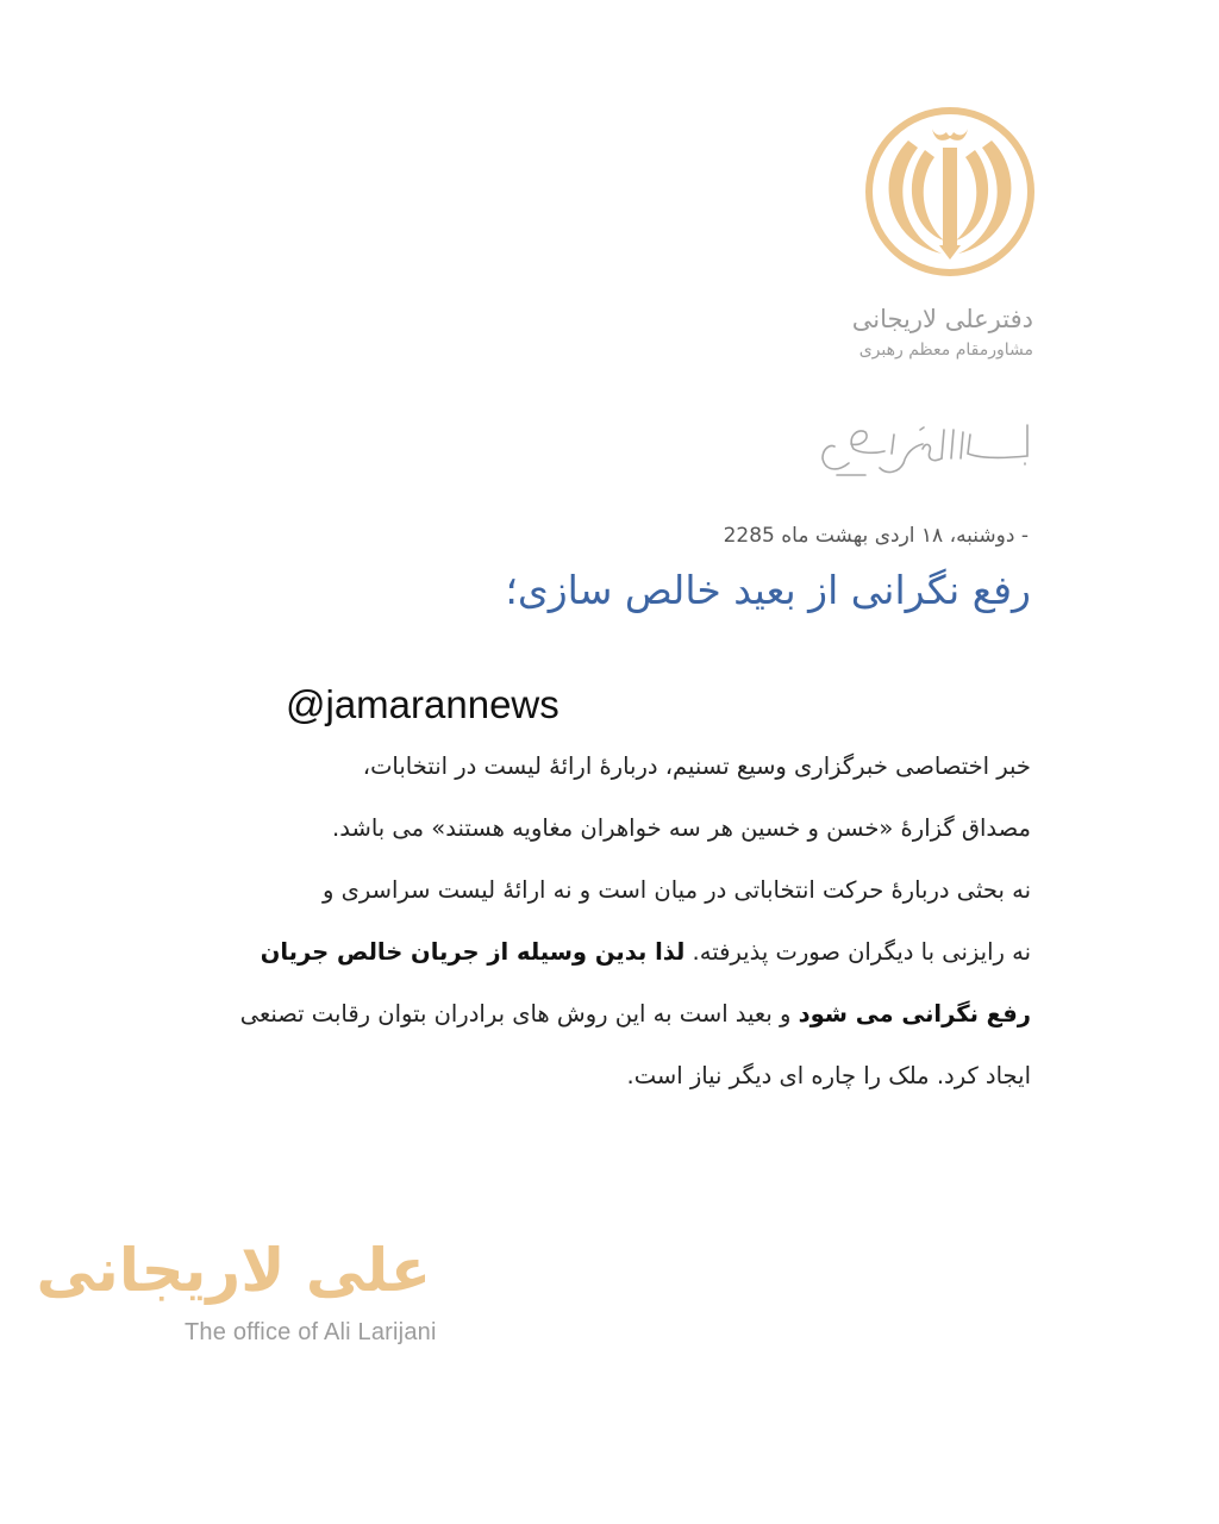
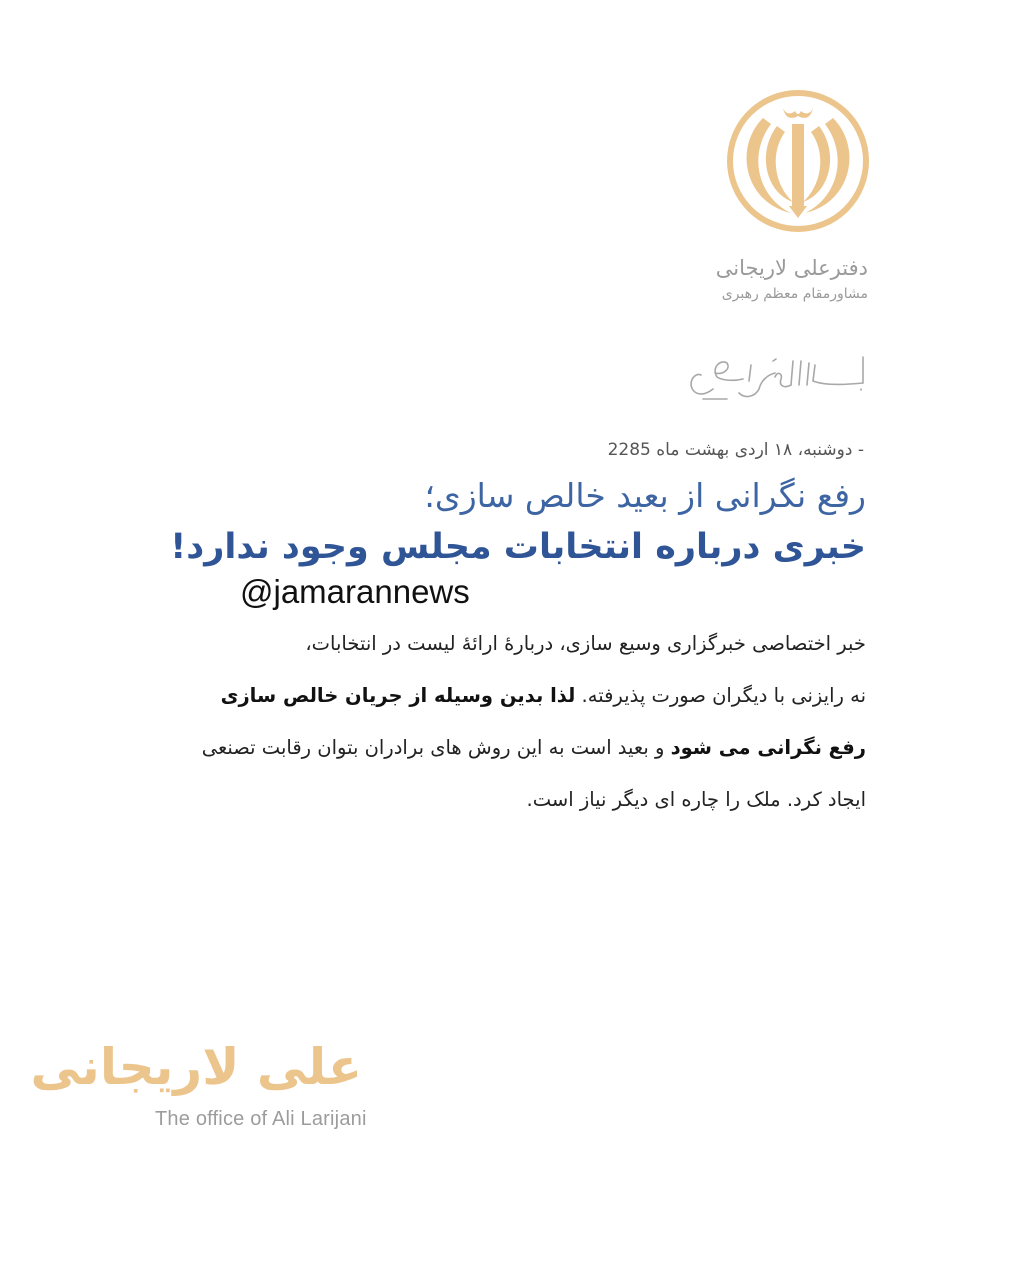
  دفترعلی لاریجانی
  مشاورمقام معظم رهبری
  - دوشنبه، ۱۸ اردی بهشت ماه 2285
  رفع نگرانی از بعید خالص سازی؛
+ خبری درباره انتخابات مجلس وجود ندارد!
  @jamarannews
- خبر اختصاصی خبرگزاری وسیع تسنیم، دربارهٔ ارائهٔ لیست در انتخابات،
+ خبر اختصاصی خبرگزاری وسیع سازی، دربارهٔ ارائهٔ لیست در انتخابات،
- مصداق گزارهٔ «خسن و خسین هر سه خواهران مغاویه هستند» می باشد.
- نه بحثی دربارهٔ حرکت انتخاباتی در میان است و نه ارائهٔ لیست سراسری و
- نه رایزنی با دیگران صورت پذیرفته. لذا بدین وسیله از جریان خالص جریان
+ نه رایزنی با دیگران صورت پذیرفته. لذا بدین وسیله از جریان خالص سازی
  رفع نگرانی می شود و بعید است به این روش های برادران بتوان رقابت تصنعی
  ایجاد کرد. ملک را چاره ای دیگر نیاز است.
  علی لاریجانی
  The office of Ali Larijani
